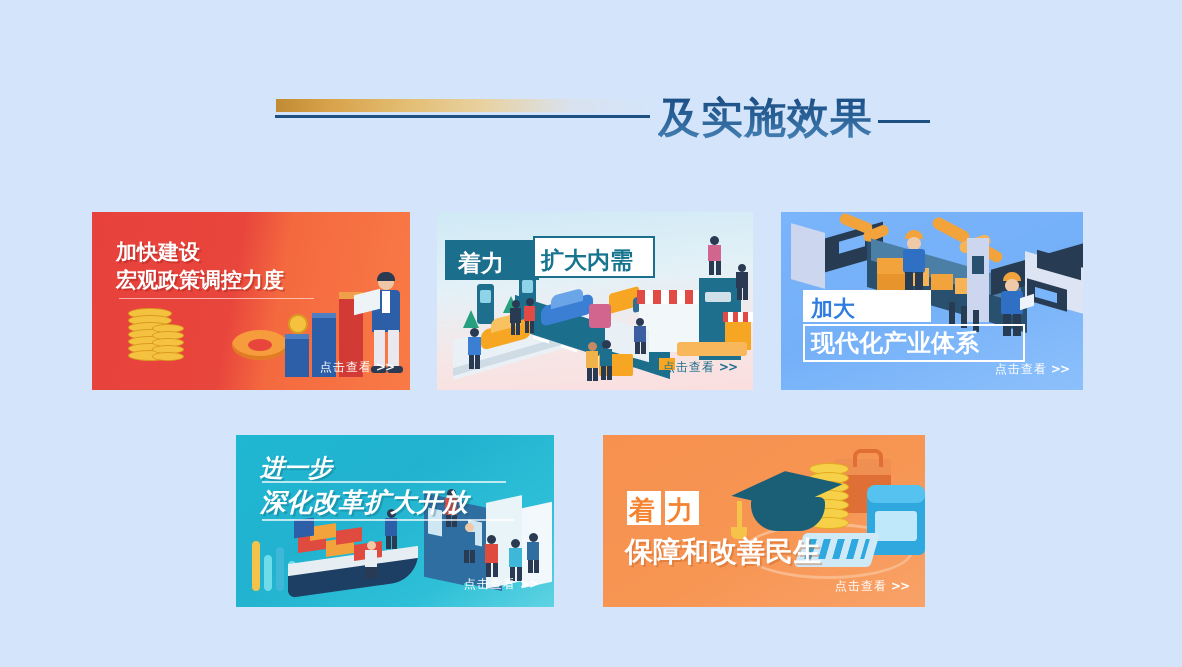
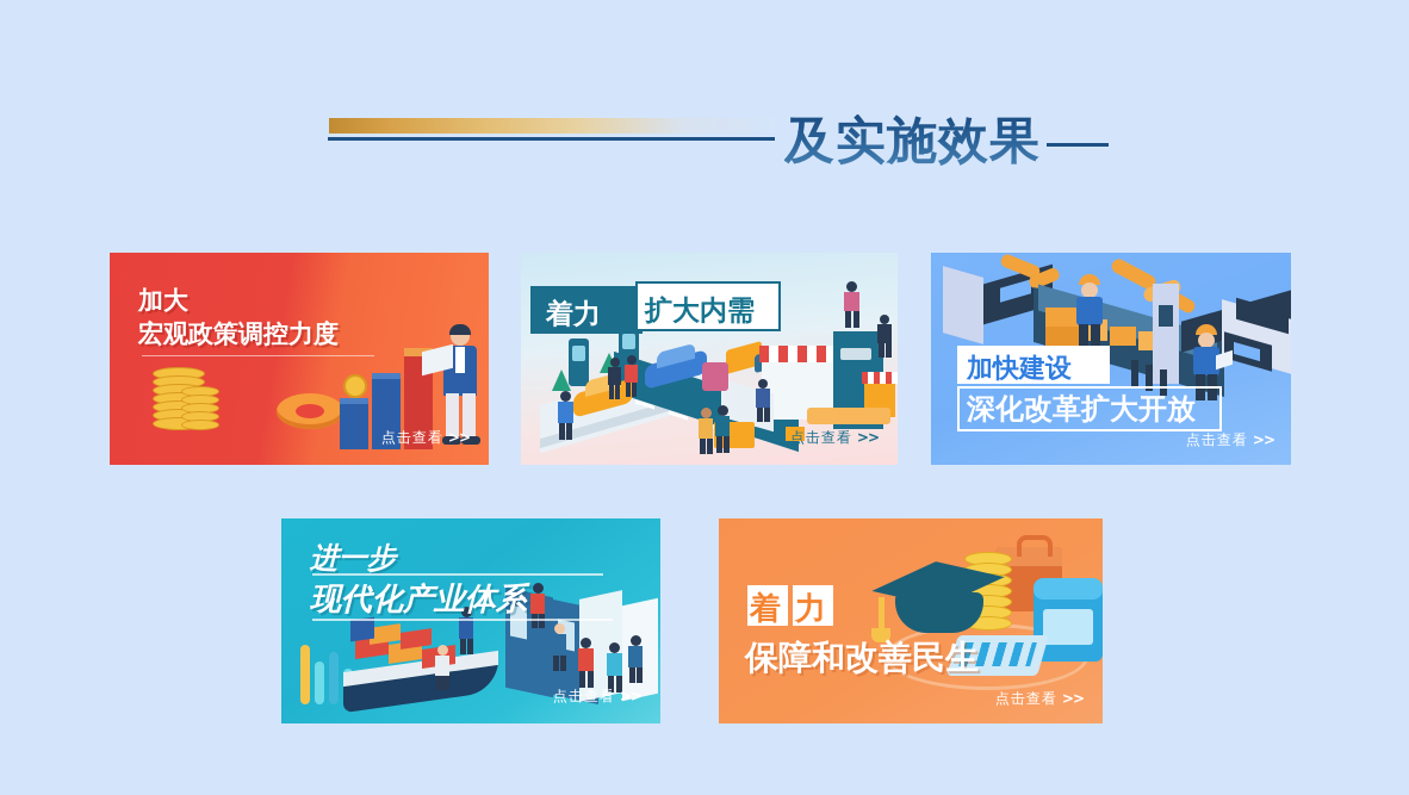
  及实施效果
- 加快建设
+ 加大
  宏观政策调控力度
  点击查看 >>
  着力
  扩大内需
  点击查看 >>
- 加大
+ 加快建设
- 现代化产业体系
+ 深化改革扩大开放
  点击查看 >>
  进一步
- 深化改革扩大开放
+ 现代化产业体系
  点击查看 >>
  着
  力
  保障和改善民生
  点击查看 >>
